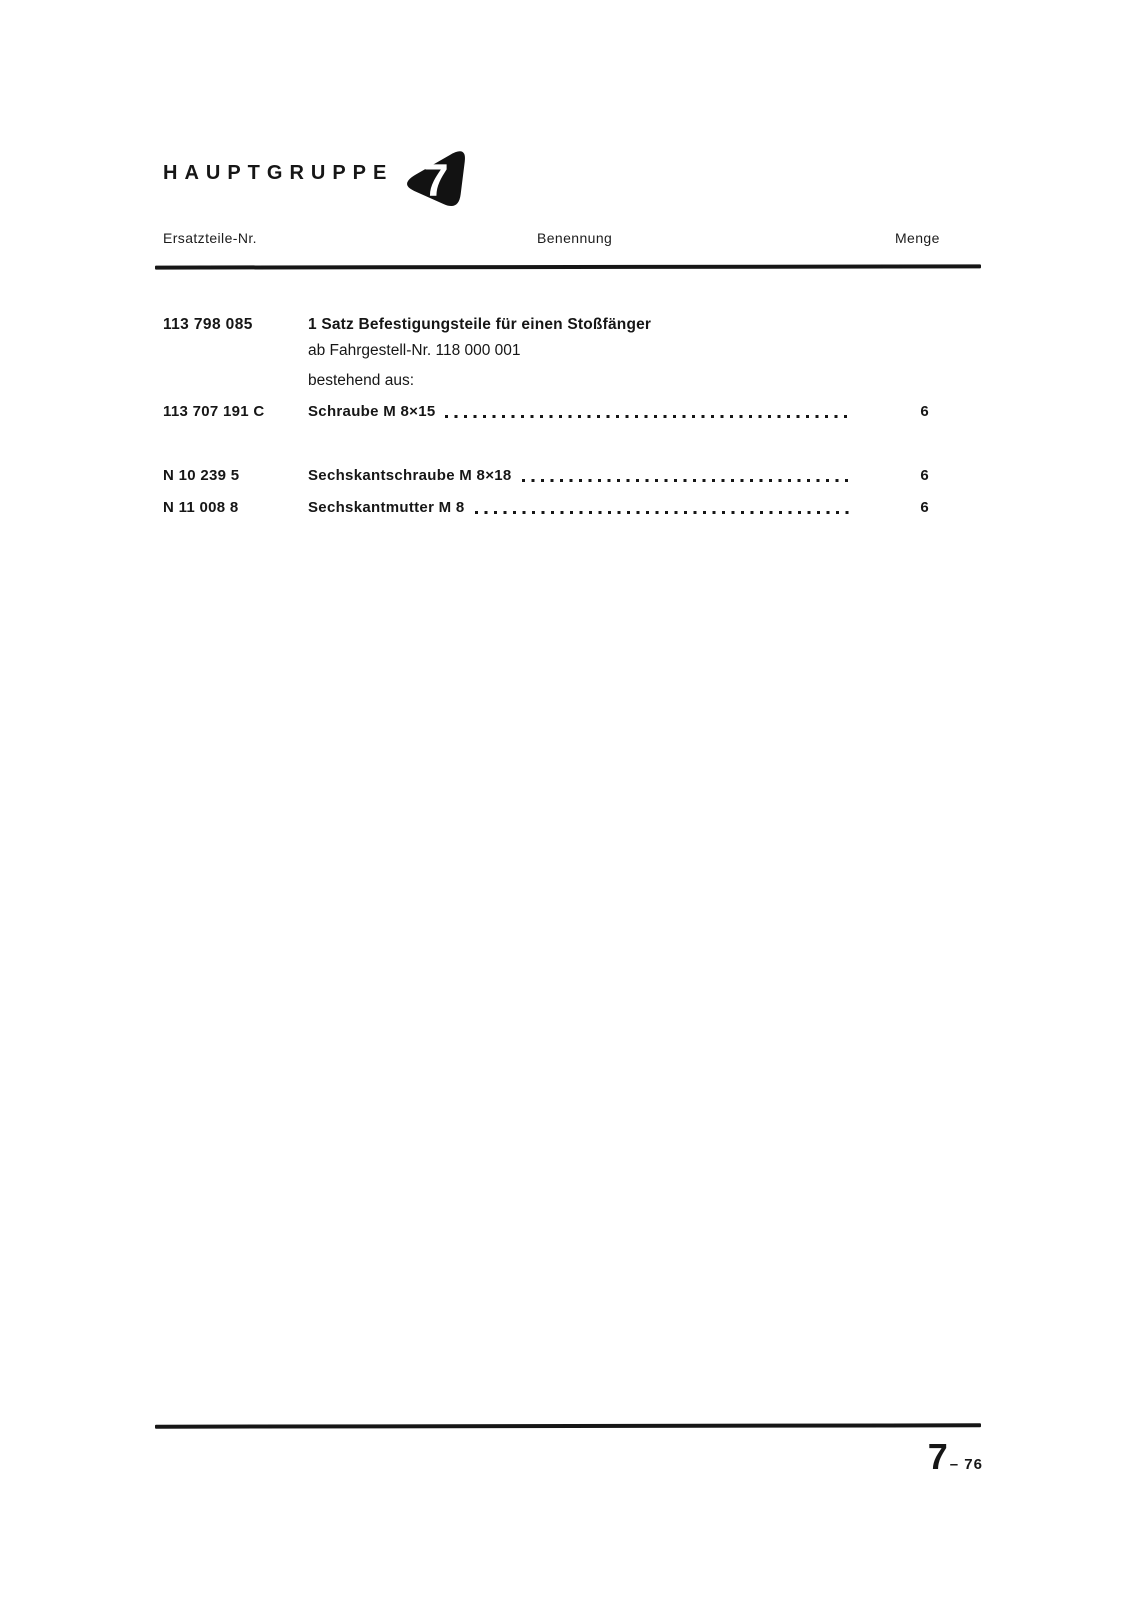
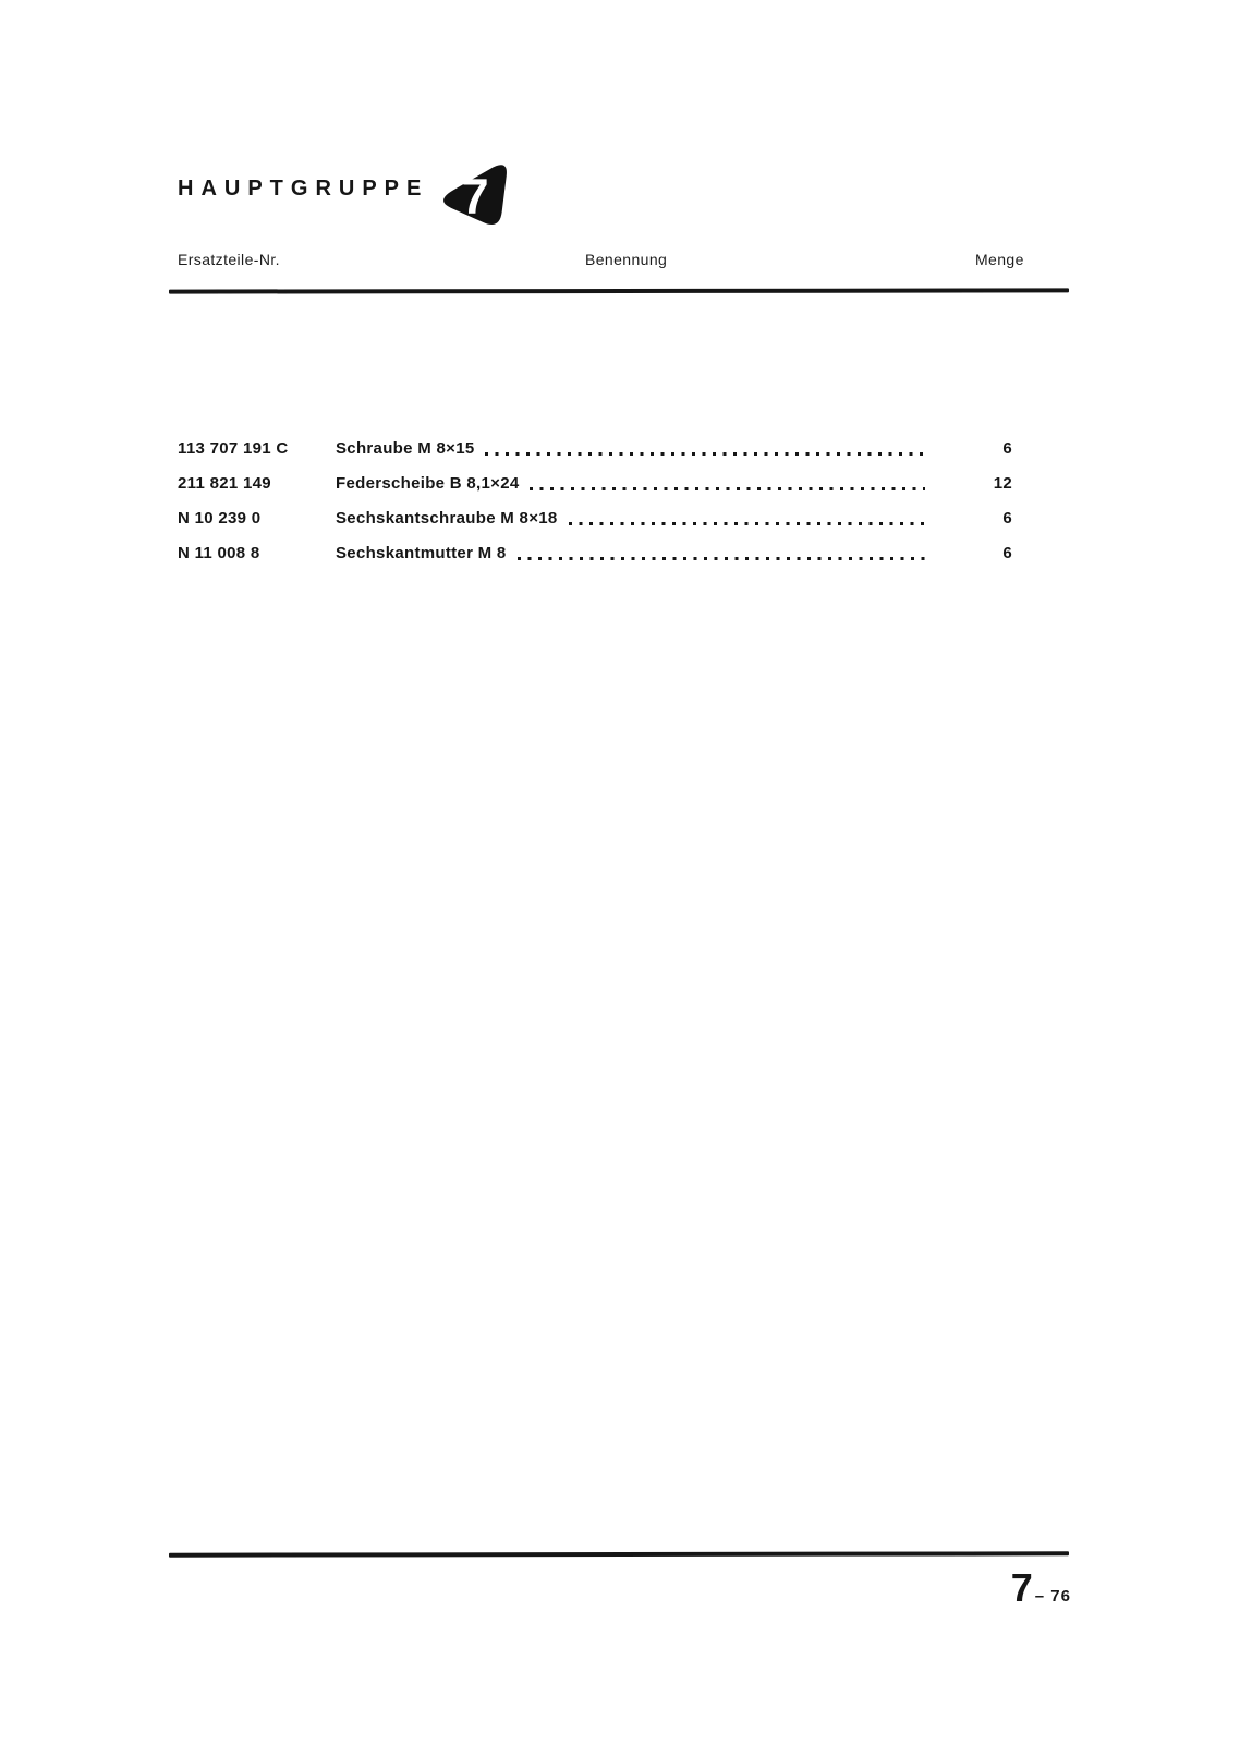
  HAUPTGRUPPE
  7
  Ersatzteile-Nr.
  Benennung
  Menge
- 113 798 085
- 1 Satz Befestigungsteile für einen Stoßfänger
- ab Fahrgestell-Nr. 118 000 001
- bestehend aus:
  113 707 191 C
  Schraube M 8×15
  6
+ 211 821 149
+ Federscheibe B 8,1×24
+ 12
- N 10 239 5
+ N 10 239 0
  Sechskantschraube M 8×18
  6
  N 11 008 8
  Sechskantmutter M 8
  6
  7
  – 76
